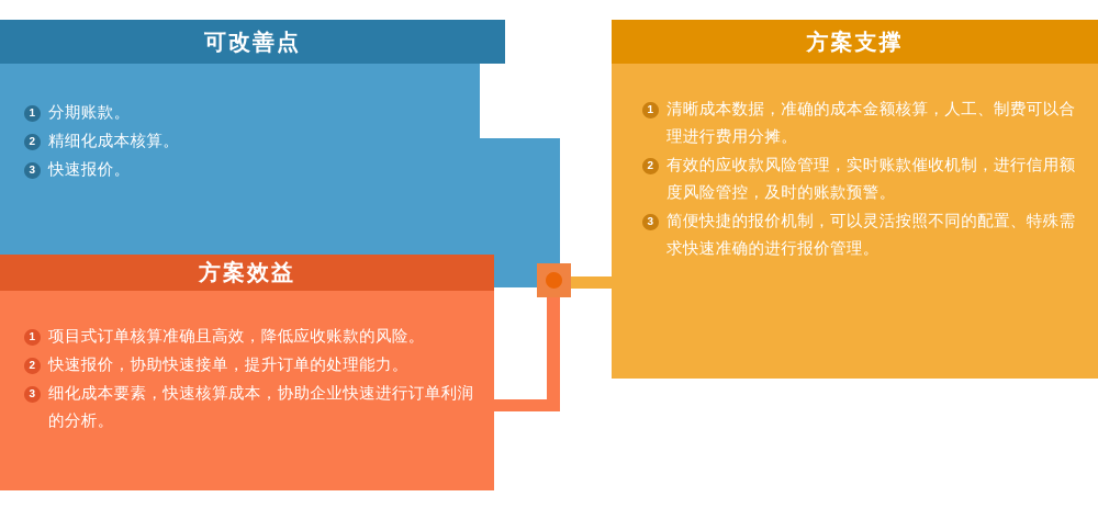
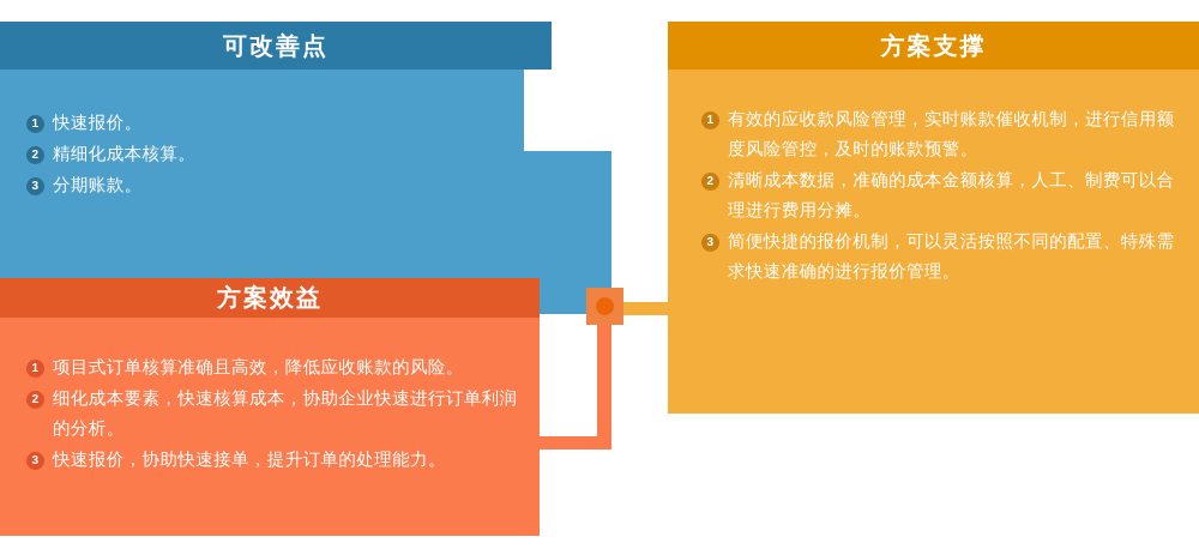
  1
- 分期账款。
+ 快速报价。
  2
  精细化成本核算。
  3
- 快速报价。
+ 分期账款。
  可改善点
  方案效益
  1
  项目式订单核算准确且高效，降低应收账款的风险。
  2
- 快速报价，协助快速接单，提升订单的处理能力。
+ 细化成本要素，快速核算成本，协助企业快速进行订单利润的分析。
  3
- 细化成本要素，快速核算成本，协助企业快速进行订单利润的分析。
+ 快速报价，协助快速接单，提升订单的处理能力。
  方案支撑
  1
- 清晰成本数据，准确的成本金额核算，人工、制费可以合理进行费用分摊。
+ 有效的应收款风险管理，实时账款催收机制，进行信用额度风险管控，及时的账款预警。
  2
- 有效的应收款风险管理，实时账款催收机制，进行信用额度风险管控，及时的账款预警。
+ 清晰成本数据，准确的成本金额核算，人工、制费可以合理进行费用分摊。
  3
  简便快捷的报价机制，可以灵活按照不同的配置、特殊需求快速准确的进行报价管理。
